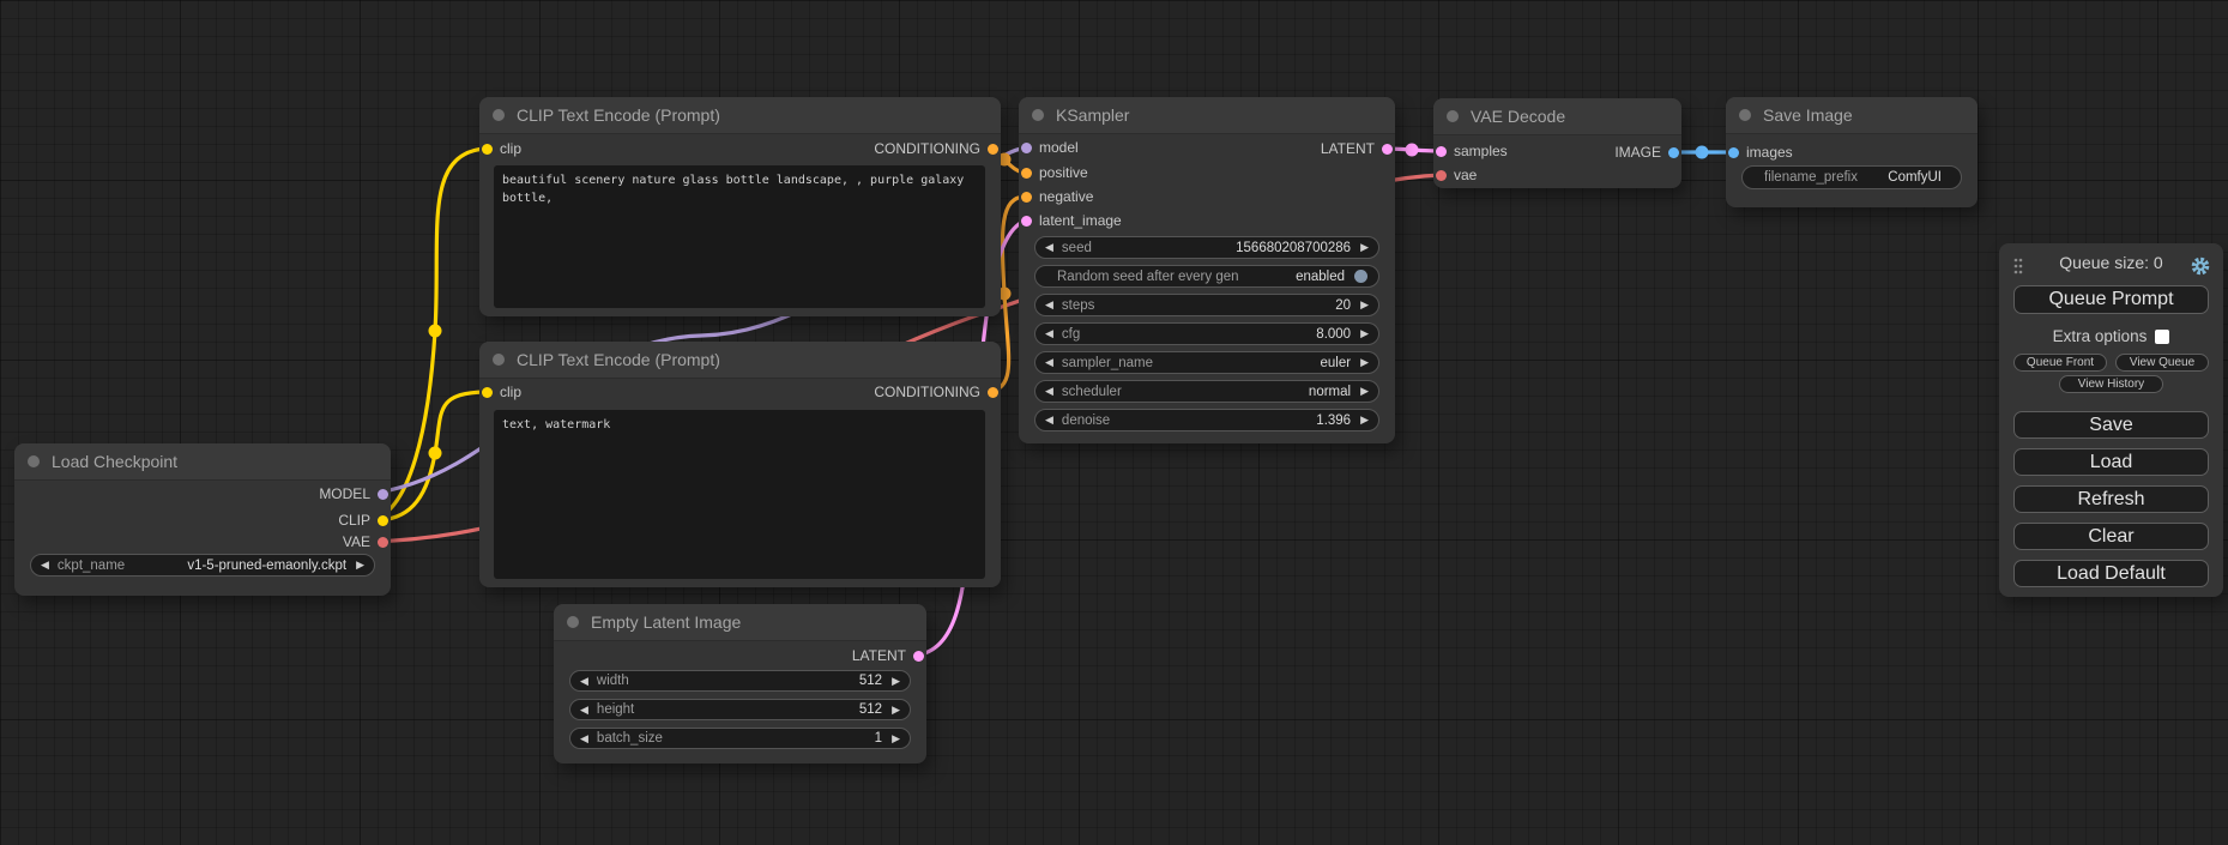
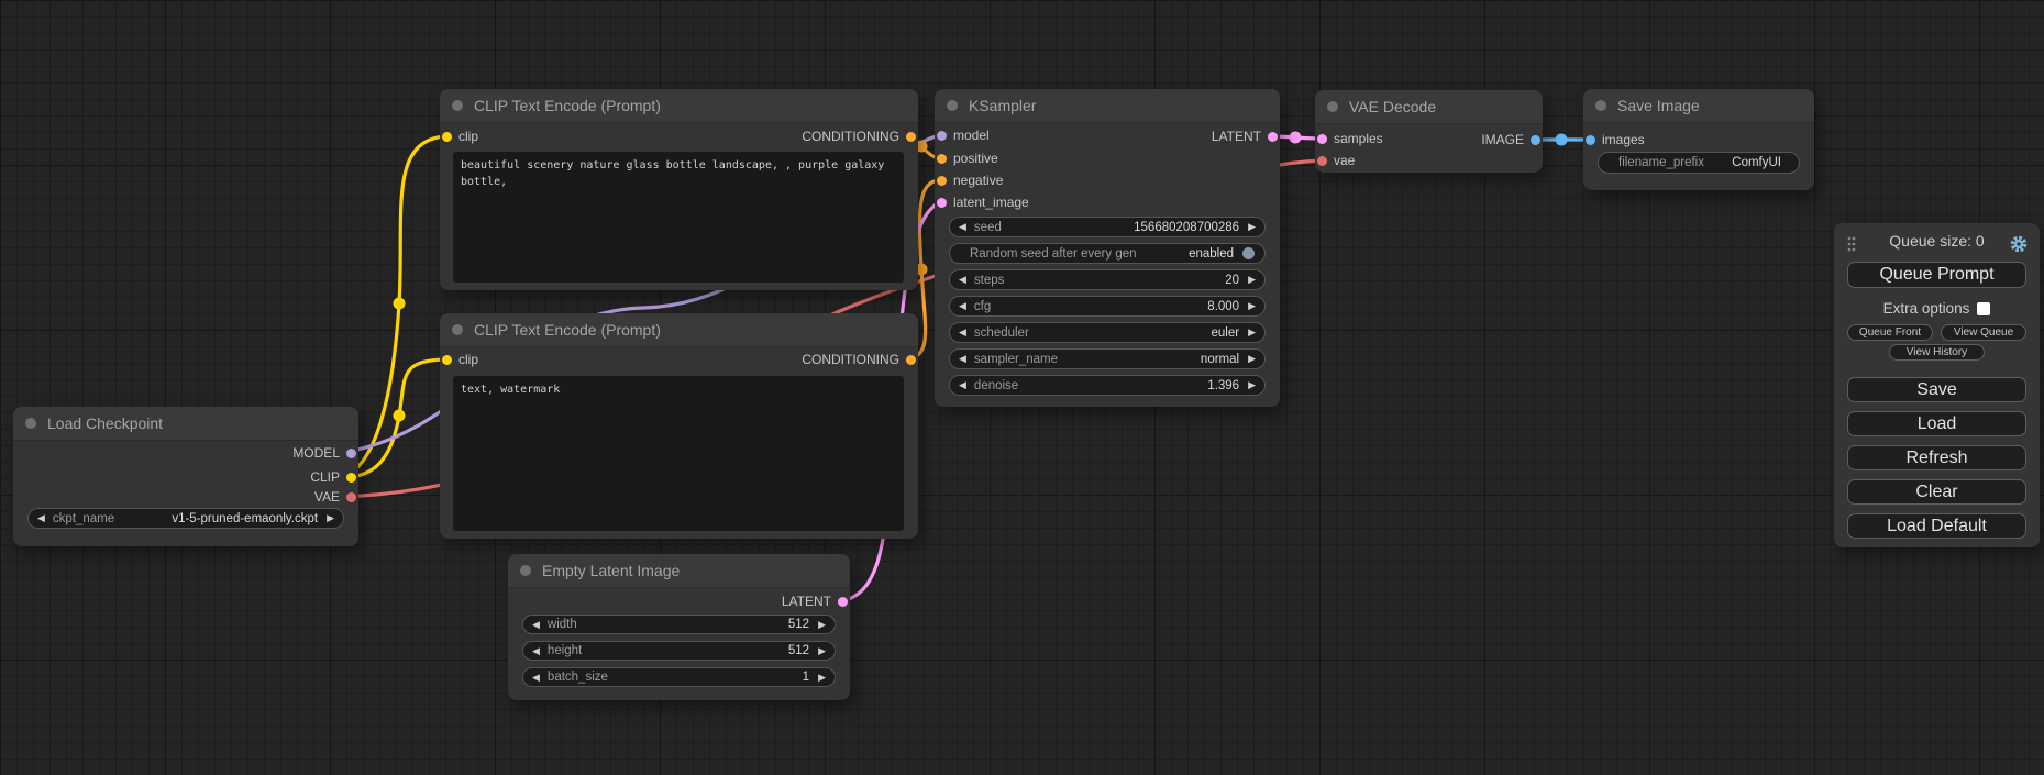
  Load Checkpoint
  MODEL
  CLIP
  VAE
  ◀
  ckpt_name
  v1-5-pruned-emaonly.ckpt
  ▶
  CLIP Text Encode (Prompt)
  clip
  CONDITIONING
  beautiful scenery nature glass bottle landscape, , purple galaxy bottle,
  CLIP Text Encode (Prompt)
  clip
  CONDITIONING
  text, watermark
  KSampler
  model
  positive
  negative
  latent_image
  LATENT
  ◀
  seed
  156680208700286
  ▶
  Random seed after every gen
  enabled
  ◀
  steps
  20
  ▶
  ◀
  cfg
  8.000
  ▶
  ◀
- sampler_name
+ scheduler
  euler
  ▶
  ◀
- scheduler
+ sampler_name
  normal
  ▶
  ◀
  denoise
  1.396
  ▶
  VAE Decode
  samples
  vae
  IMAGE
  Save Image
  images
  filename_prefix
  ComfyUI
  Empty Latent Image
  LATENT
  ◀
  width
  512
  ▶
  ◀
  height
  512
  ▶
  ◀
  batch_size
  1
  ▶
  Queue size: 0
  Queue Prompt
  Extra options
  Queue Front
  View Queue
  View History
  Save
  Load
  Refresh
  Clear
  Load Default
